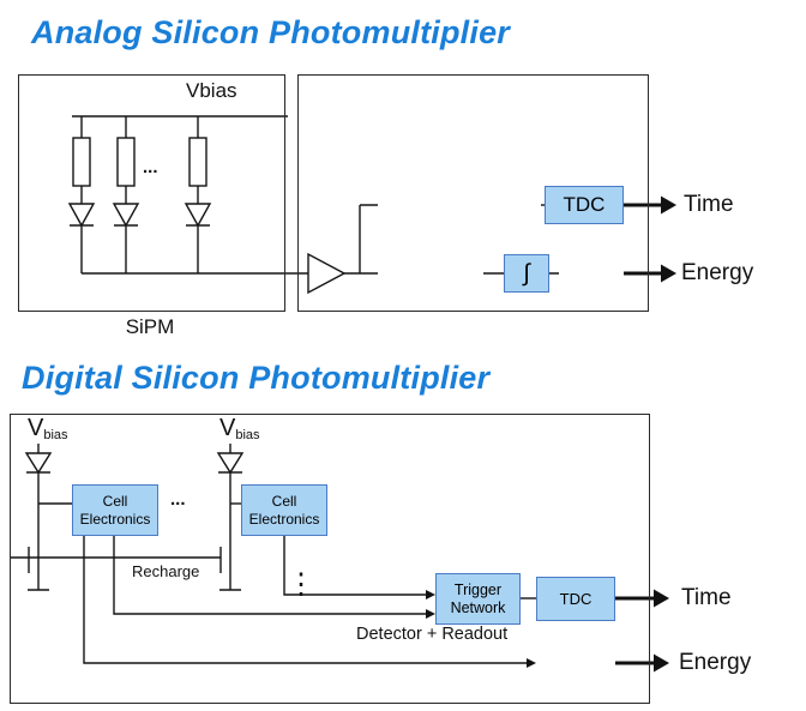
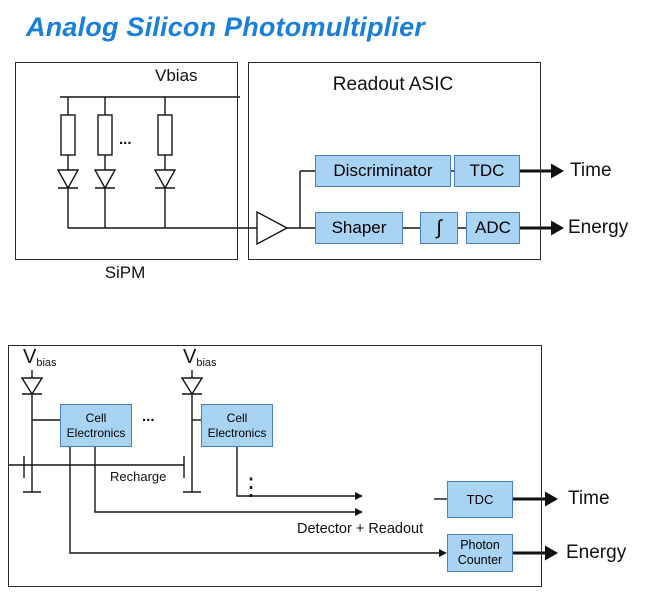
  Analog Silicon Photomultiplier
  Vbias
  ...
  SiPM
+ Readout ASIC
+ Discriminator
  TDC
+ Shaper
  ∫
+ ADC
  Time
  Energy
- Digital Silicon Photomultiplier
  Vbias
  Vbias
  Cell
  Electronics
  ...
  Cell
  Electronics
  Recharge
  ⋮
- Trigger
- Network
  TDC
  Detector + Readout
+ Photon
+ Counter
  Time
  Energy
